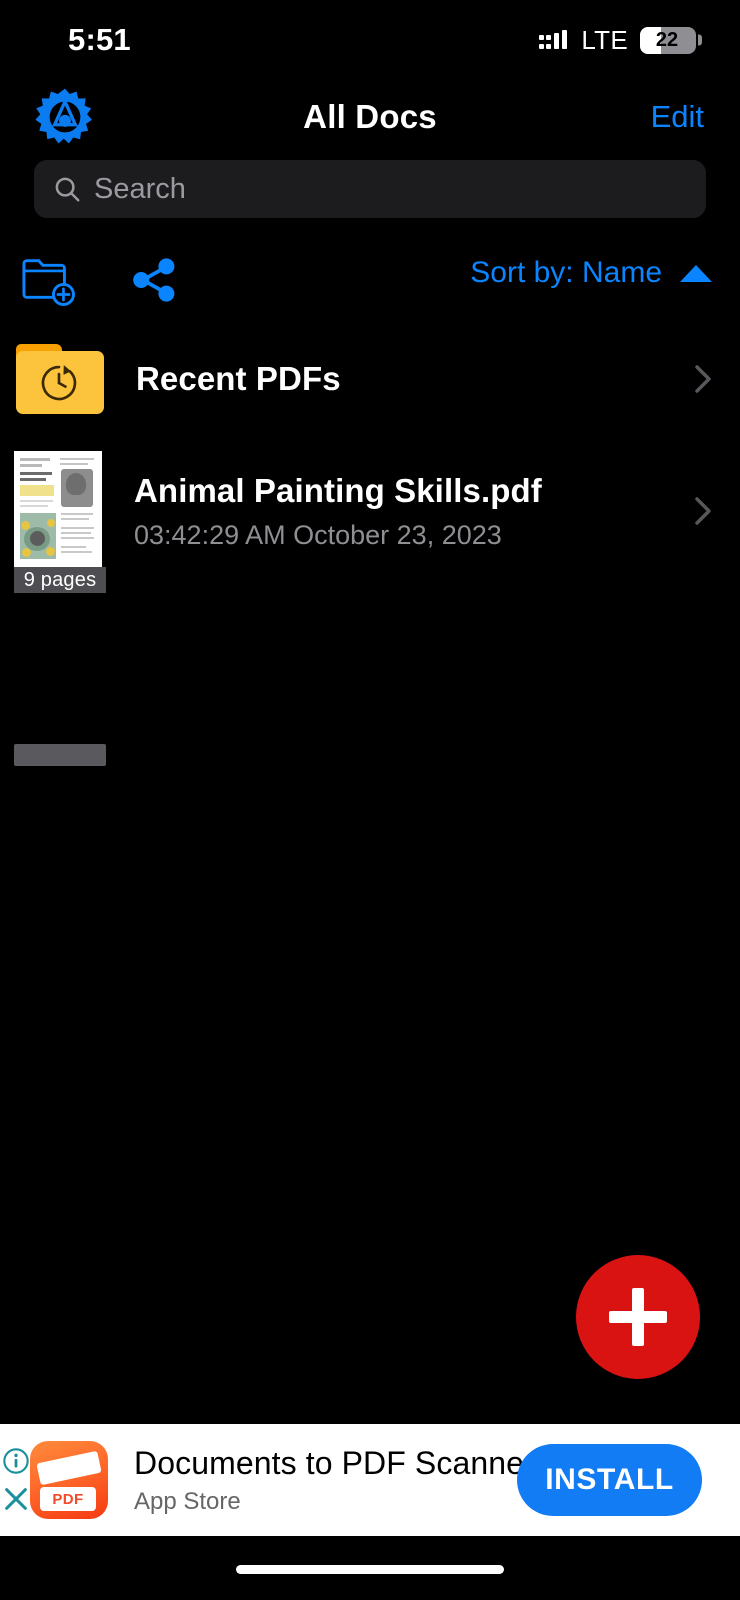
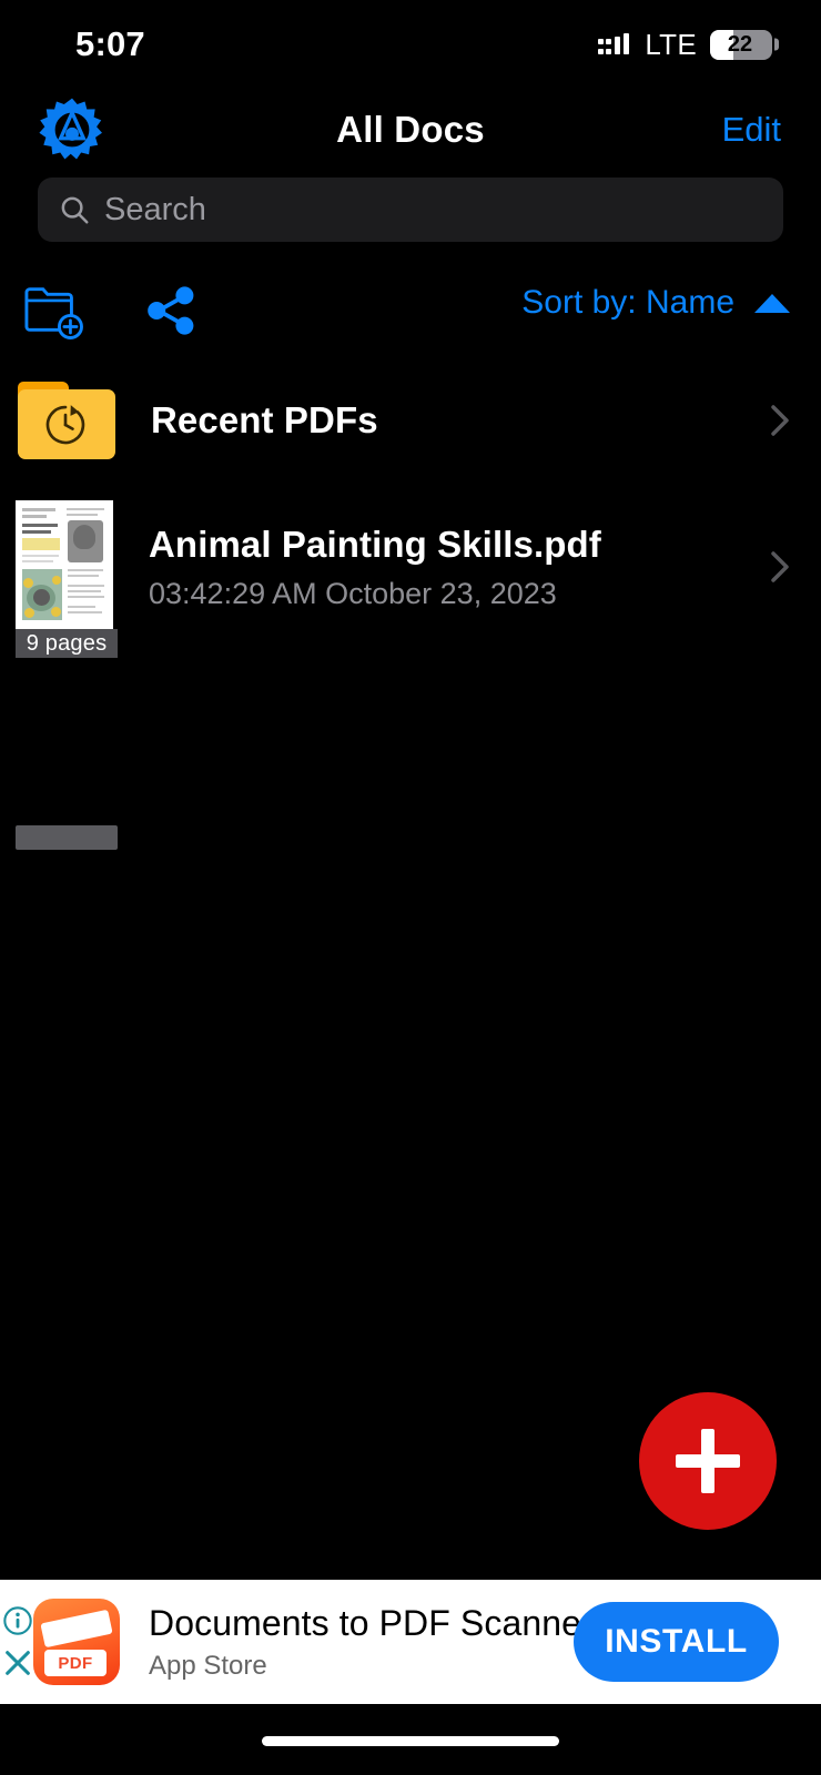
- 5:51
+ 5:07
  LTE
  22
  All Docs
  Edit
  Search
  Sort by: Name
  Recent PDFs
  9 pages
  Animal Painting Skills.pdf
  03:42:29 AM October 23, 2023
  PDF
  Documents to PDF Scanne
  App Store
  INSTALL
